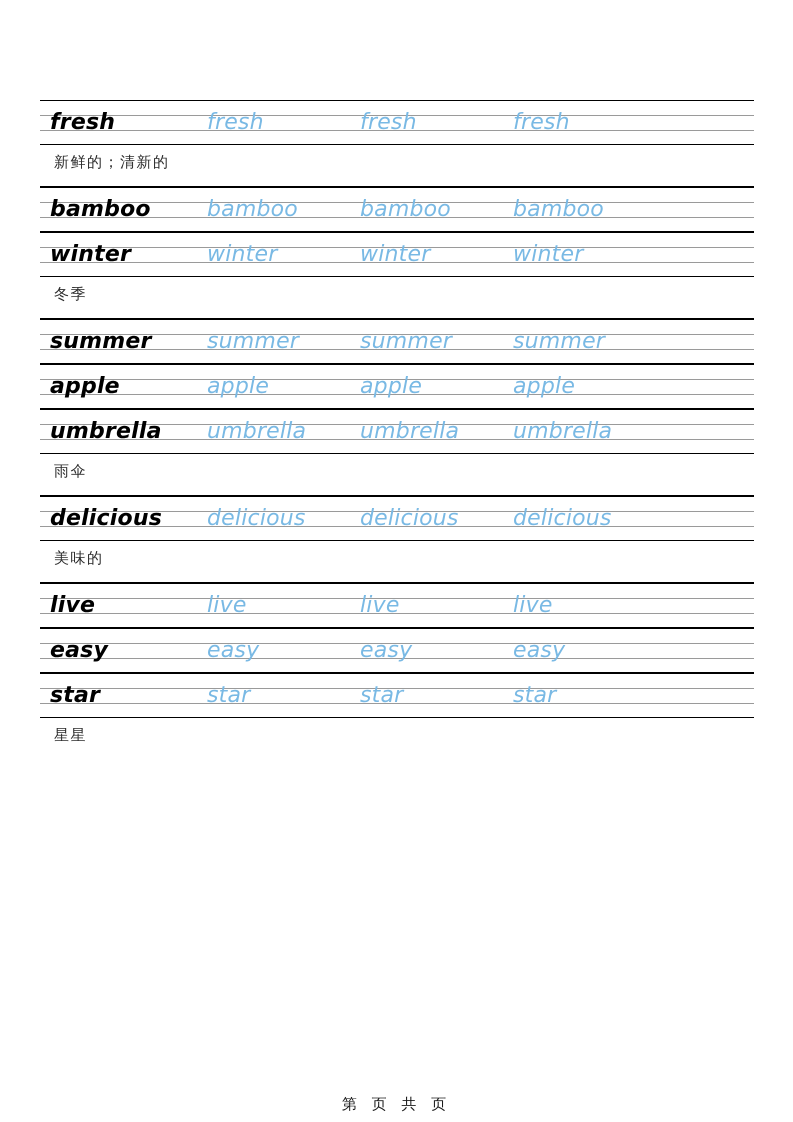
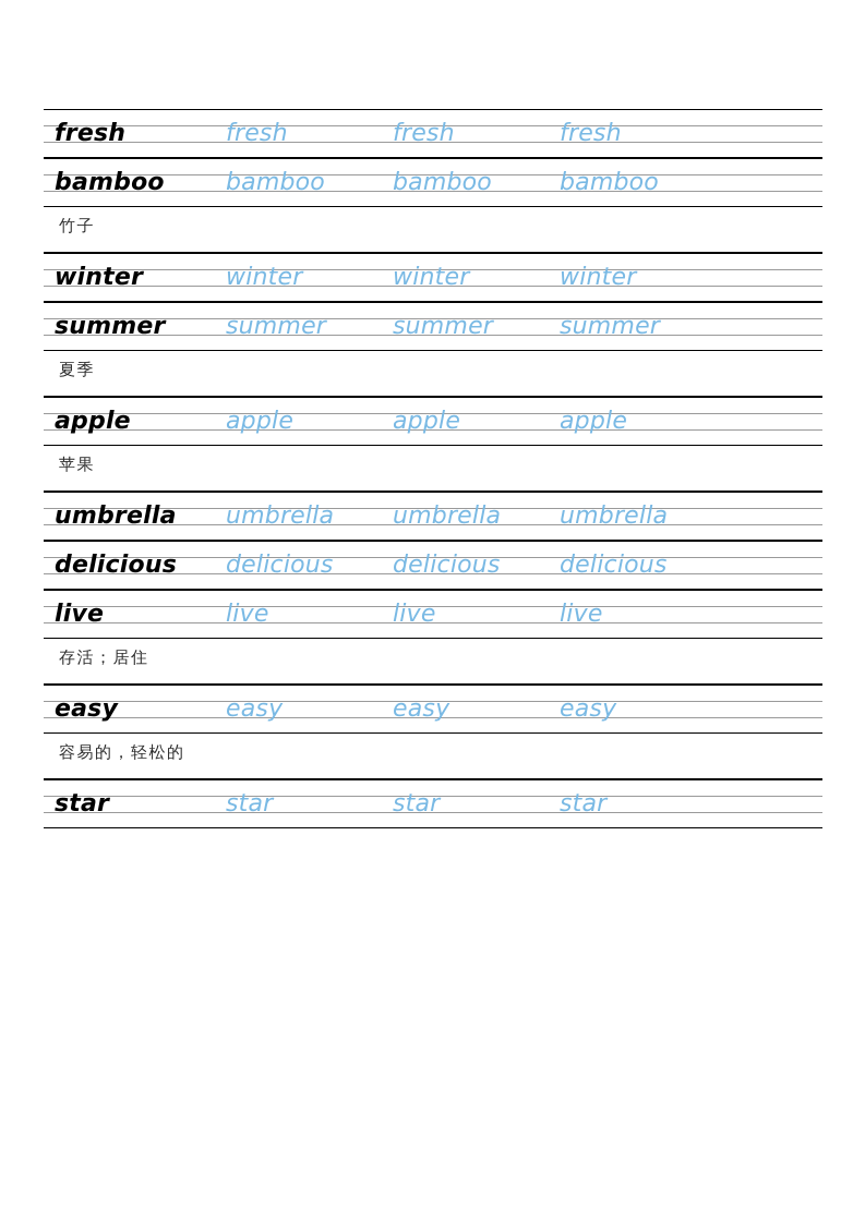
  fresh
  fresh
  fresh
  fresh
- 新鲜的；清新的
  bamboo
  bamboo
  bamboo
  bamboo
+ 竹子
  winter
  winter
  winter
  winter
- 冬季
  summer
  summer
  summer
  summer
+ 夏季
  apple
  apple
  apple
  apple
+ 苹果
  umbrella
  umbrella
  umbrella
  umbrella
- 雨伞
  delicious
  delicious
  delicious
  delicious
- 美味的
  live
  live
  live
  live
+ 存活；居住
  easy
  easy
  easy
  easy
+ 容易的，轻松的
  star
  star
  star
  star
- 星星
- 第 页 共 页
